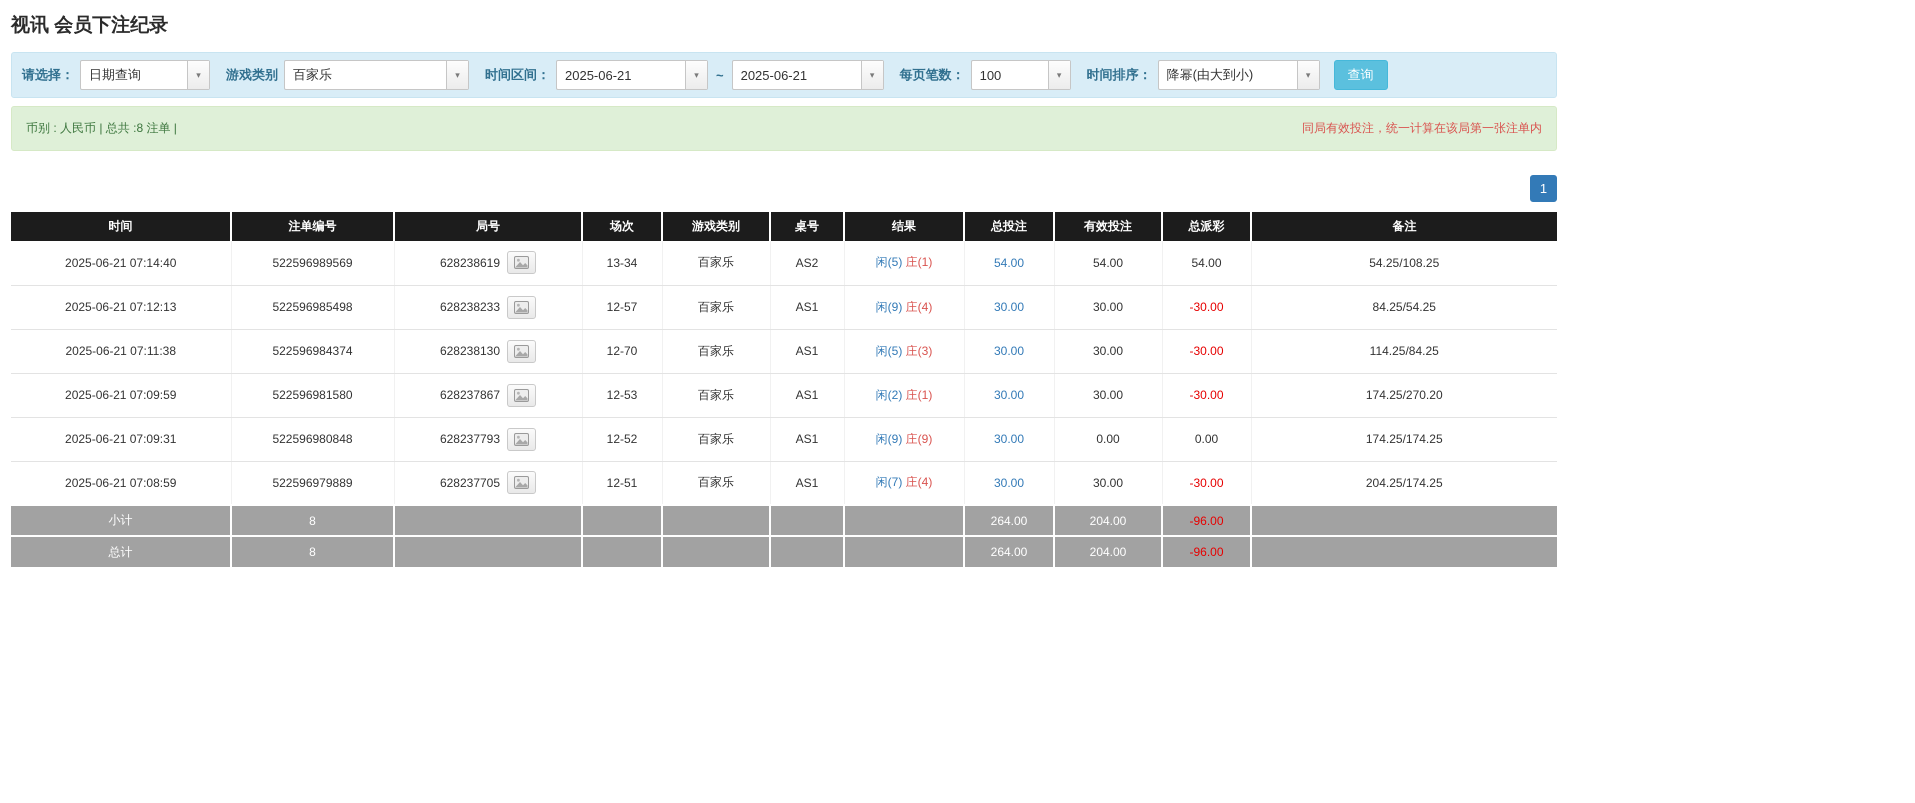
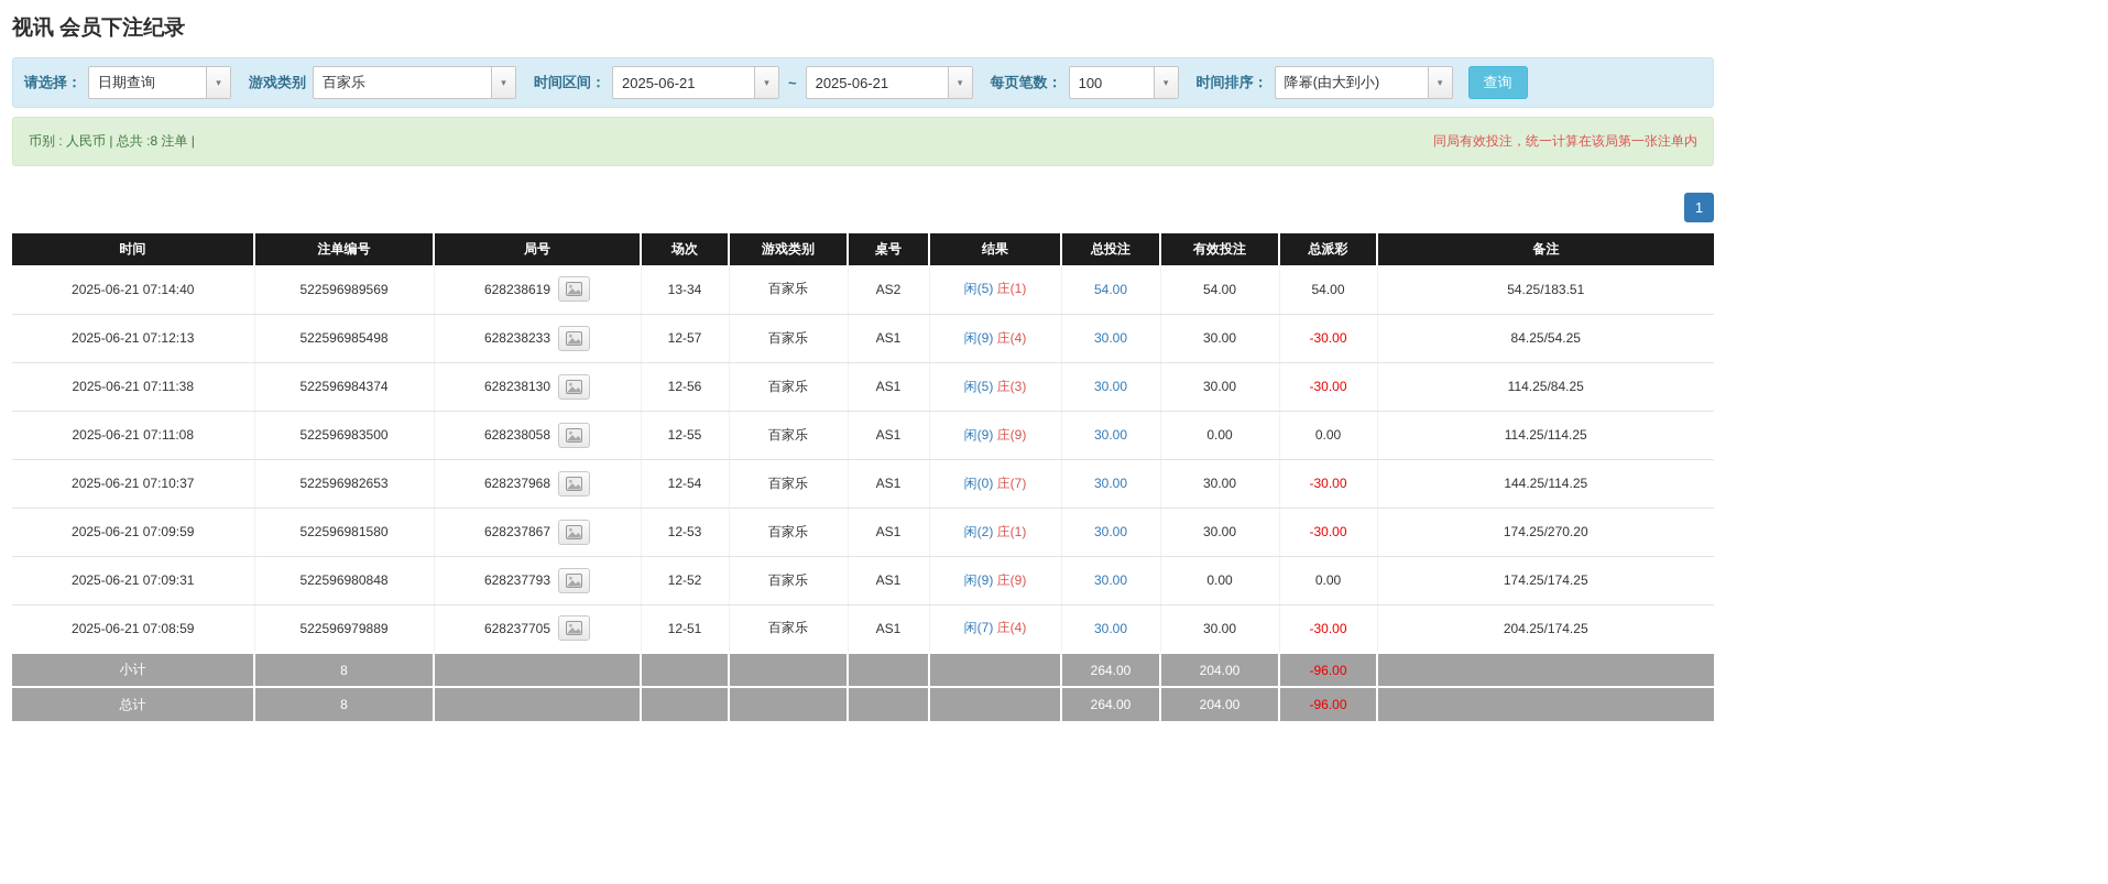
  视讯 会员下注纪录
  请选择：
  日期查询
  ▾
  游戏类别
  百家乐
  ▾
  时间区间：
  2025-06-21
  ▾
  ~
  2025-06-21
  ▾
  每页笔数：
  100
  ▾
  时间排序：
  降幂(由大到小)
  ▾
  查询
  币别 : 人民币 | 总共 :8 注单 |
  同局有效投注，统一计算在该局第一张注单内
  1
  时间	注单编号	局号	场次	游戏类别	桌号	结果	总投注	有效投注	总派彩	备注
- 2025-06-21 07:14:40	522596989569	628238619	13-34	百家乐	AS2	闲(5) 庄(1)	54.00	54.00	54.00	54.25/108.25
+ 2025-06-21 07:14:40	522596989569	628238619	13-34	百家乐	AS2	闲(5) 庄(1)	54.00	54.00	54.00	54.25/183.51
  2025-06-21 07:12:13	522596985498	628238233	12-57	百家乐	AS1	闲(9) 庄(4)	30.00	30.00	-30.00	84.25/54.25
- 2025-06-21 07:11:38	522596984374	628238130	12-70	百家乐	AS1	闲(5) 庄(3)	30.00	30.00	-30.00	114.25/84.25
+ 2025-06-21 07:11:38	522596984374	628238130	12-56	百家乐	AS1	闲(5) 庄(3)	30.00	30.00	-30.00	114.25/84.25
+ 2025-06-21 07:11:08	522596983500	628238058	12-55	百家乐	AS1	闲(9) 庄(9)	30.00	0.00	0.00	114.25/114.25
+ 2025-06-21 07:10:37	522596982653	628237968	12-54	百家乐	AS1	闲(0) 庄(7)	30.00	30.00	-30.00	144.25/114.25
  2025-06-21 07:09:59	522596981580	628237867	12-53	百家乐	AS1	闲(2) 庄(1)	30.00	30.00	-30.00	174.25/270.20
  2025-06-21 07:09:31	522596980848	628237793	12-52	百家乐	AS1	闲(9) 庄(9)	30.00	0.00	0.00	174.25/174.25
  2025-06-21 07:08:59	522596979889	628237705	12-51	百家乐	AS1	闲(7) 庄(4)	30.00	30.00	-30.00	204.25/174.25
  小计	8						264.00	204.00	-96.00
  总计	8						264.00	204.00	-96.00
